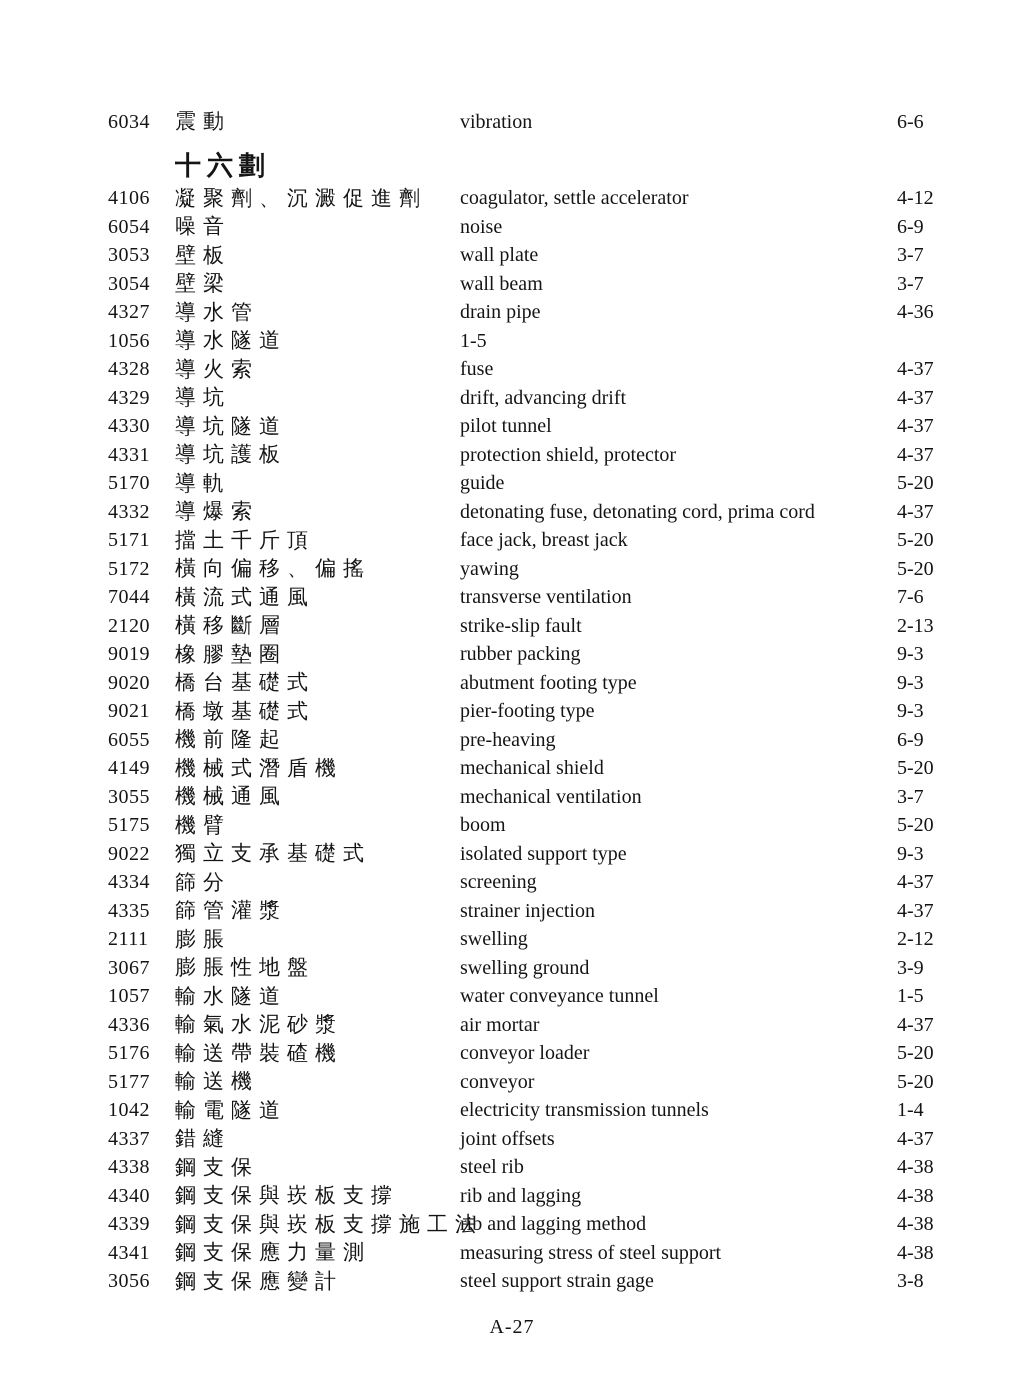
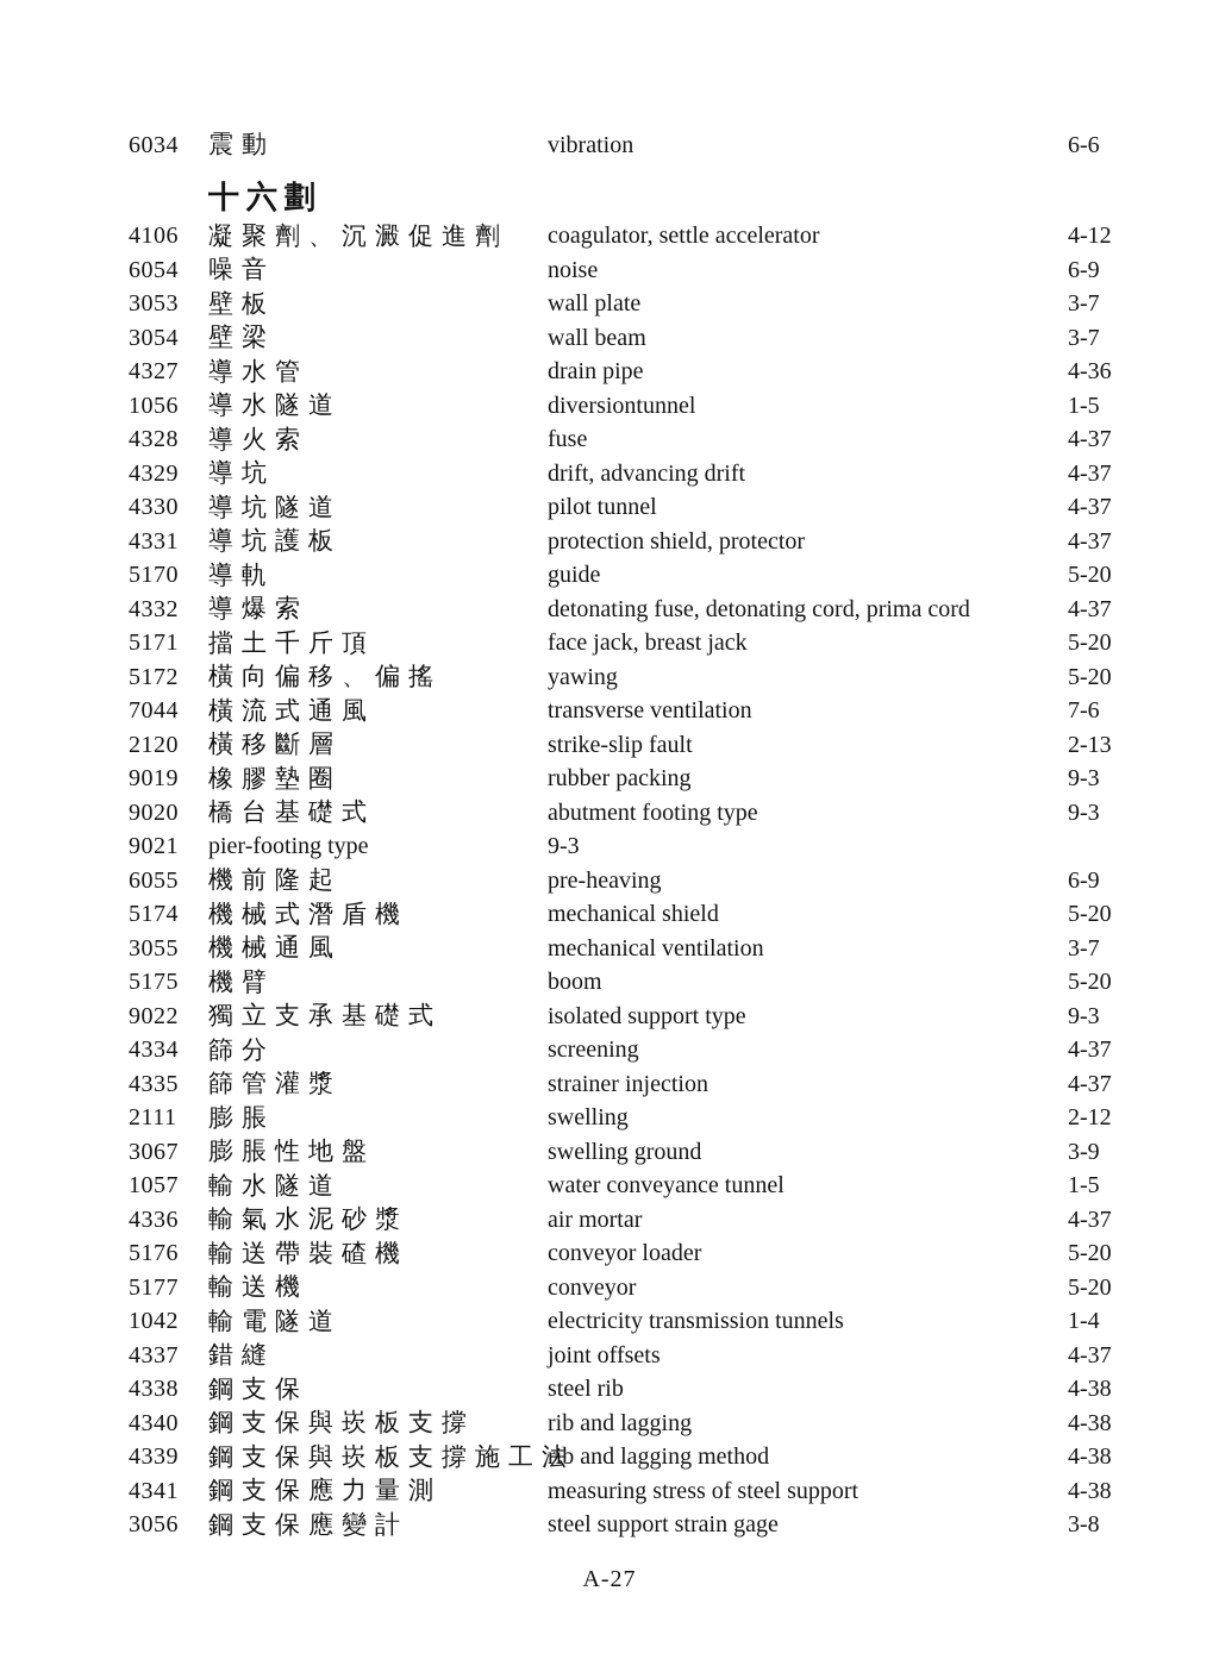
  6034
  震動
  vibration
  6-6
  十六劃
  4106
  凝聚劑、沉澱促進劑
  coagulator, settle accelerator
  4-12
  6054
  噪音
  noise
  6-9
  3053
  壁板
  wall plate
  3-7
  3054
  壁梁
  wall beam
  3-7
  4327
  導水管
  drain pipe
  4-36
  1056
  導水隧道
+ diversiontunnel
  1-5
  4328
  導火索
  fuse
  4-37
  4329
  導坑
  drift, advancing drift
  4-37
  4330
  導坑隧道
  pilot tunnel
  4-37
  4331
  導坑護板
  protection shield, protector
  4-37
  5170
  導軌
  guide
  5-20
  4332
  導爆索
  detonating fuse, detonating cord, prima cord
  4-37
  5171
  擋土千斤頂
  face jack, breast jack
  5-20
  5172
  橫向偏移、偏搖
  yawing
  5-20
  7044
  橫流式通風
  transverse ventilation
  7-6
  2120
  橫移斷層
  strike-slip fault
  2-13
  9019
  橡膠墊圈
  rubber packing
  9-3
  9020
  橋台基礎式
  abutment footing type
  9-3
  9021
- 橋墩基礎式
  pier-footing type
  9-3
  6055
  機前隆起
  pre-heaving
  6-9
- 4149
+ 5174
  機械式潛盾機
  mechanical shield
  5-20
  3055
  機械通風
  mechanical ventilation
  3-7
  5175
  機臂
  boom
  5-20
  9022
  獨立支承基礎式
  isolated support type
  9-3
  4334
  篩分
  screening
  4-37
  4335
  篩管灌漿
  strainer injection
  4-37
  2111
  膨脹
  swelling
  2-12
  3067
  膨脹性地盤
  swelling ground
  3-9
  1057
  輸水隧道
  water conveyance tunnel
  1-5
  4336
  輸氣水泥砂漿
  air mortar
  4-37
  5176
  輸送帶裝碴機
  conveyor loader
  5-20
  5177
  輸送機
  conveyor
  5-20
  1042
  輸電隧道
  electricity transmission tunnels
  1-4
  4337
  錯縫
  joint offsets
  4-37
  4338
  鋼支保
  steel rib
  4-38
  4340
  鋼支保與崁板支撐
  rib and lagging
  4-38
  4339
  鋼支保與崁板支撐施工
  rib and lagging method
  4-38
  4341
  鋼支保應力量測
  measuring stress of steel support
  4-38
  3056
  鋼支保應變計
  steel support strain gage
  3-8
  A-27
